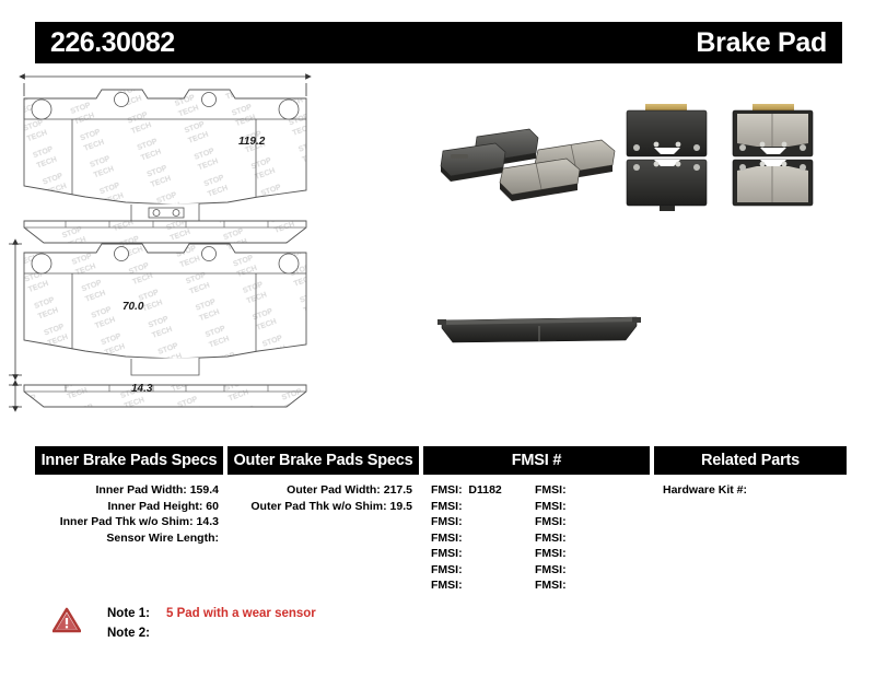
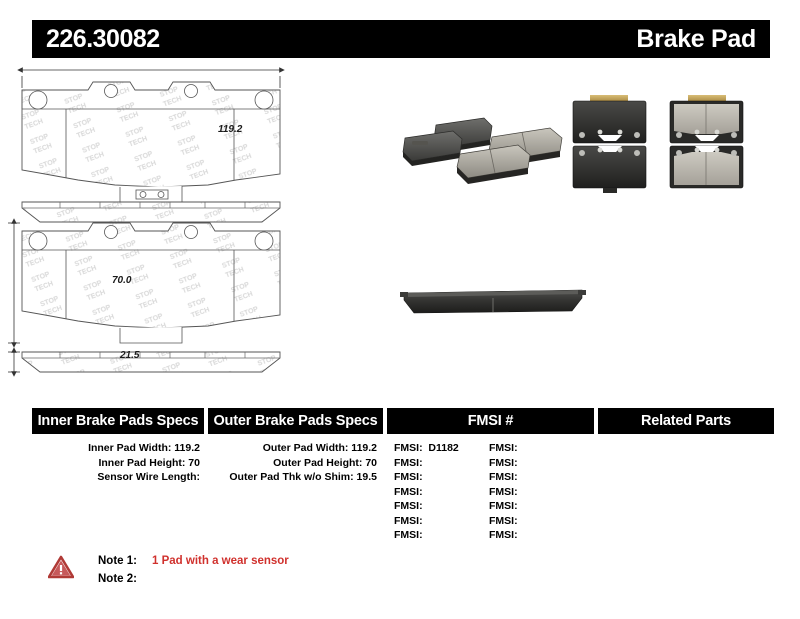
  226.30082
  Brake Pad
  119.2
  70.0
- 14.3
+ 21.5
  Inner Brake Pads Specs
  Outer Brake Pads Specs
  FMSI #
  Related Parts
- Inner Pad Width: 159.4
+ Inner Pad Width: 119.2
- Inner Pad Height: 60
+ Inner Pad Height: 70
- Inner Pad Thk w/o Shim: 14.3
  Sensor Wire Length:
- Outer Pad Width: 217.5
+ Outer Pad Width: 119.2
+ Outer Pad Height: 70
  Outer Pad Thk w/o Shim: 19.5
  FMSI: D1182
  FMSI:
  FMSI:
  FMSI:
  FMSI:
  FMSI:
  FMSI:
  FMSI:
  FMSI:
  FMSI:
  FMSI:
  FMSI:
  FMSI:
  FMSI:
- Hardware Kit #:
  Note 1:
- 5 Pad with a wear sensor
+ 1 Pad with a wear sensor
  Note 2:
